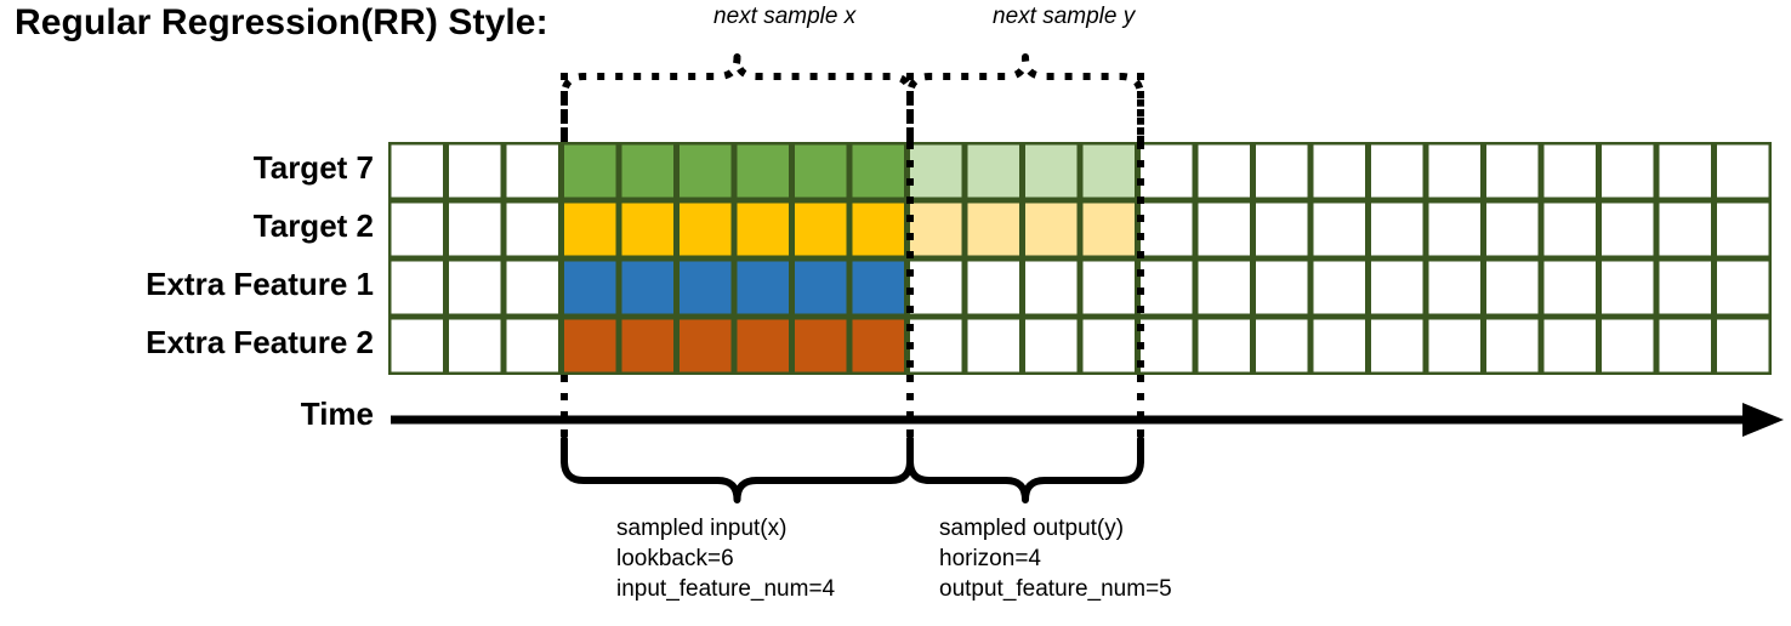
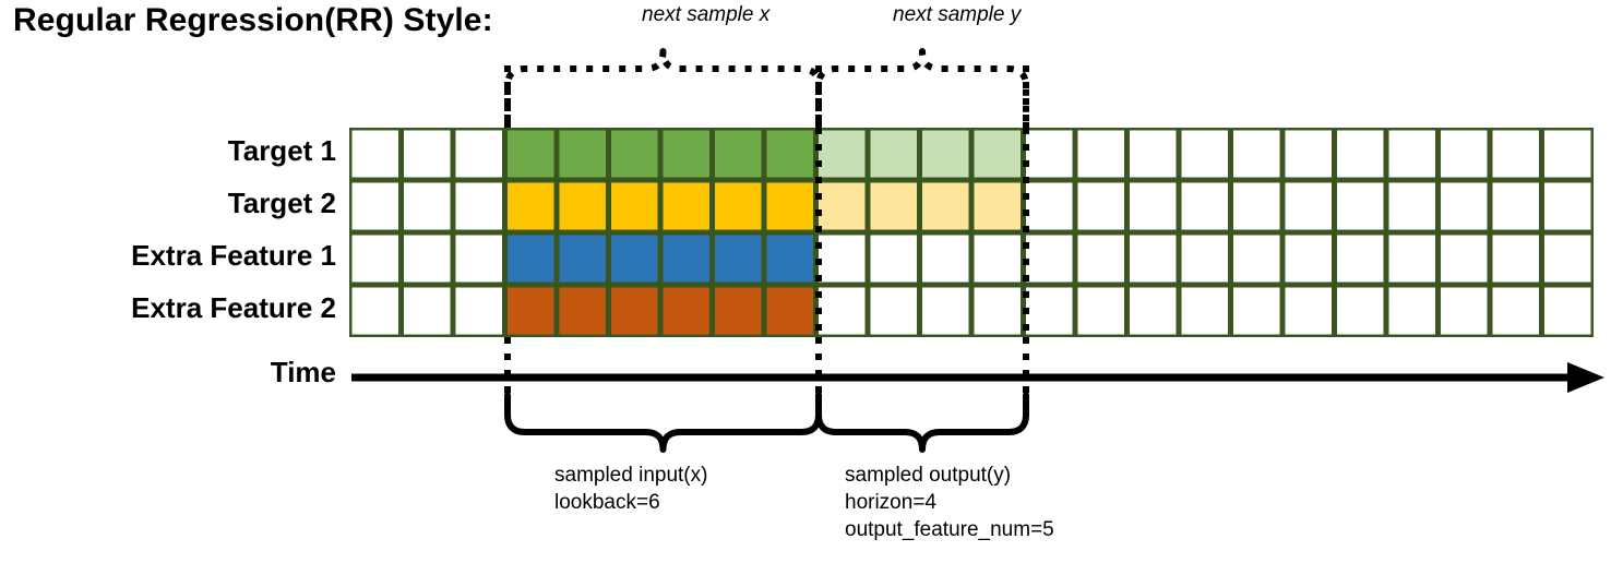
  Regular Regression(RR) Style:
- Target 7
+ Target 1
  Target 2
  Extra Feature 1
  Extra Feature 2
  Time
  next sample x
  next sample y
  sampled input(x)
  lookback=6
- input_feature_num=4
  sampled output(y)
  horizon=4
  output_feature_num=5
